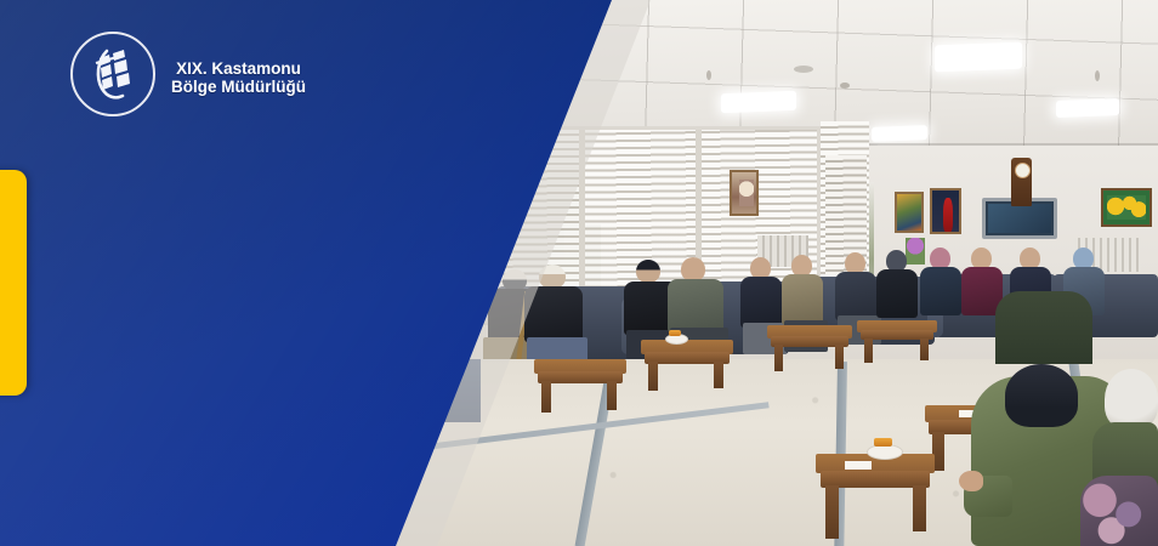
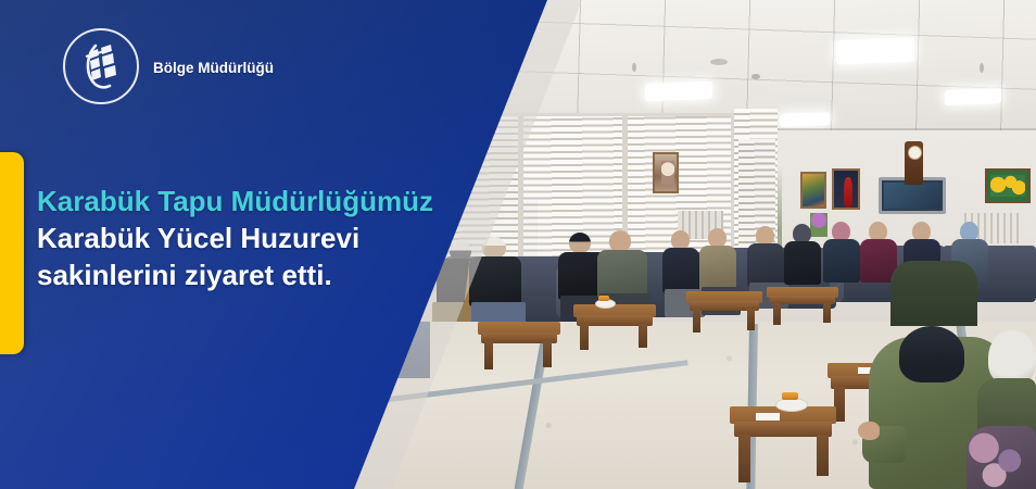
- XIX. Kastamonu
  Bölge Müdürlüğü
+ Karabük Tapu Müdürlüğümüz
+ Karabük Yücel Huzurevi
+ sakinlerini ziyaret etti.
